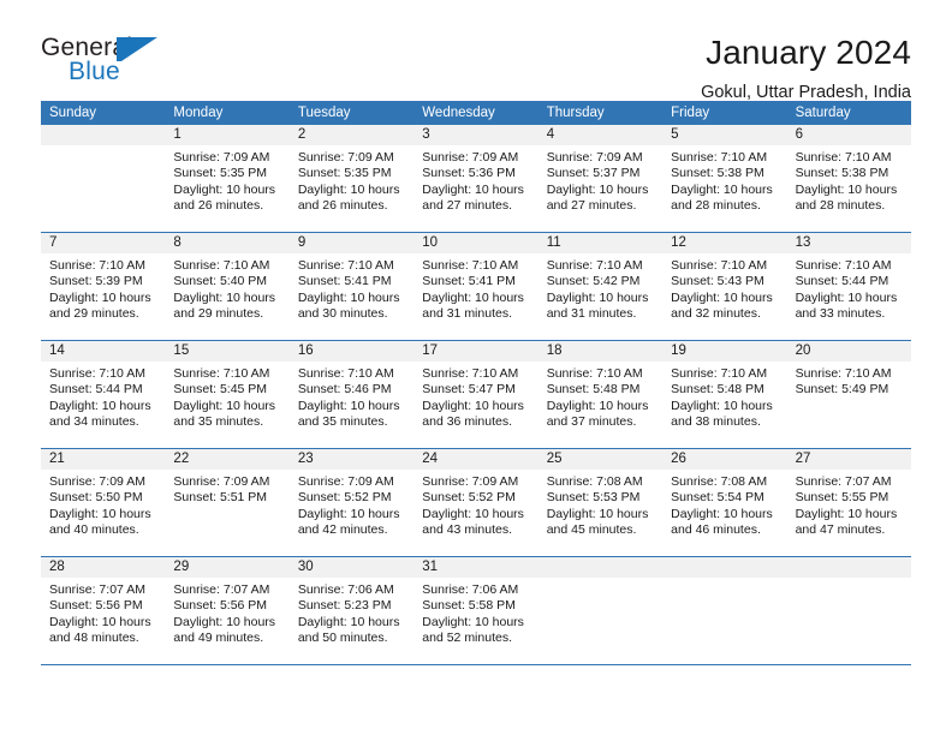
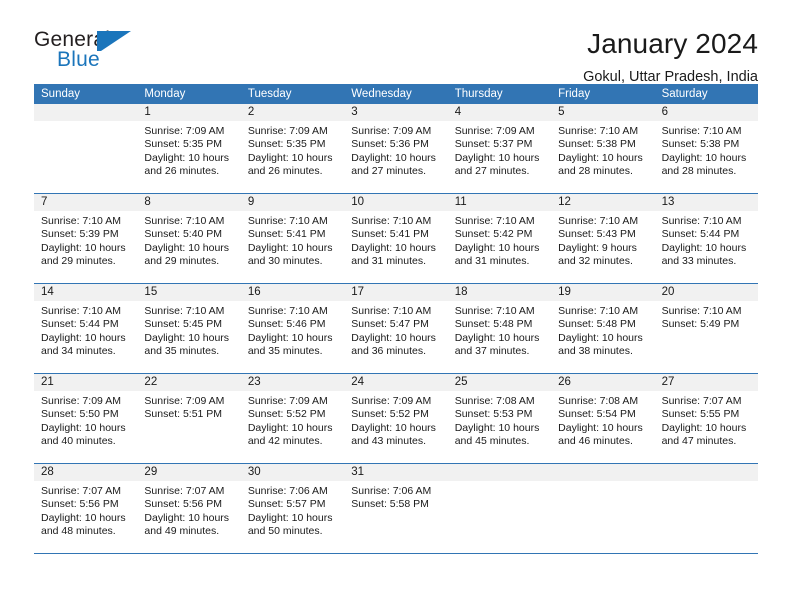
  Generl
  Blue
  January 2024
  Gokul, Uttar Pradesh, India
  Sunday
  Monday
  Tuesday
  Wednesday
  Thursday
  Friday
  Saturday
  1
  Sunrise: 7:09 AM
  Sunset: 5:35 PM
  Daylight: 10 hours and 26 minutes.
  2
  Sunrise: 7:09 AM
  Sunset: 5:35 PM
  Daylight: 10 hours and 26 minutes.
  3
  Sunrise: 7:09 AM
  Sunset: 5:36 PM
  Daylight: 10 hours and 27 minutes.
  4
  Sunrise: 7:09 AM
  Sunset: 5:37 PM
  Daylight: 10 hours and 27 minutes.
  5
  Sunrise: 7:10 AM
  Sunset: 5:38 PM
  Daylight: 10 hours and 28 minutes.
  6
  Sunrise: 7:10 AM
  Sunset: 5:38 PM
  Daylight: 10 hours and 28 minutes.
  7
  Sunrise: 7:10 AM
  Sunset: 5:39 PM
  Daylight: 10 hours and 29 minutes.
  8
  Sunrise: 7:10 AM
  Sunset: 5:40 PM
  Daylight: 10 hours and 29 minutes.
  9
  Sunrise: 7:10 AM
  Sunset: 5:41 PM
  Daylight: 10 hours and 30 minutes.
  10
  Sunrise: 7:10 AM
  Sunset: 5:41 PM
  Daylight: 10 hours and 31 minutes.
  11
  Sunrise: 7:10 AM
  Sunset: 5:42 PM
  Daylight: 10 hours and 31 minutes.
  12
  Sunrise: 7:10 AM
  Sunset: 5:43 PM
- Daylight: 10 hours and 32 minutes.
+ Daylight: 9 hours and 32 minutes.
  13
  Sunrise: 7:10 AM
  Sunset: 5:44 PM
  Daylight: 10 hours and 33 minutes.
  14
  Sunrise: 7:10 AM
  Sunset: 5:44 PM
  Daylight: 10 hours and 34 minutes.
  15
  Sunrise: 7:10 AM
  Sunset: 5:45 PM
  Daylight: 10 hours and 35 minutes.
  16
  Sunrise: 7:10 AM
  Sunset: 5:46 PM
  Daylight: 10 hours and 35 minutes.
  17
  Sunrise: 7:10 AM
  Sunset: 5:47 PM
  Daylight: 10 hours and 36 minutes.
  18
  Sunrise: 7:10 AM
  Sunset: 5:48 PM
  Daylight: 10 hours and 37 minutes.
  19
  Sunrise: 7:10 AM
  Sunset: 5:48 PM
  Daylight: 10 hours and 38 minutes.
  20
  Sunrise: 7:10 AM
  Sunset: 5:49 PM
  21
  Sunrise: 7:09 AM
  Sunset: 5:50 PM
  Daylight: 10 hours and 40 minutes.
  22
  Sunrise: 7:09 AM
  Sunset: 5:51 PM
  23
  Sunrise: 7:09 AM
  Sunset: 5:52 PM
  Daylight: 10 hours and 42 minutes.
  24
  Sunrise: 7:09 AM
  Sunset: 5:52 PM
  Daylight: 10 hours and 43 minutes.
  25
  Sunrise: 7:08 AM
  Sunset: 5:53 PM
  Daylight: 10 hours and 45 minutes.
  26
  Sunrise: 7:08 AM
  Sunset: 5:54 PM
  Daylight: 10 hours and 46 minutes.
  27
  Sunrise: 7:07 AM
  Sunset: 5:55 PM
  Daylight: 10 hours and 47 minutes.
  28
  Sunrise: 7:07 AM
  Sunset: 5:56 PM
  Daylight: 10 hours and 48 minutes.
  29
  Sunrise: 7:07 AM
  Sunset: 5:56 PM
  Daylight: 10 hours and 49 minutes.
  30
  Sunrise: 7:06 AM
- Sunset: 5:23 PM
+ Sunset: 5:57 PM
  Daylight: 10 hours and 50 minutes.
  31
  Sunrise: 7:06 AM
  Sunset: 5:58 PM
- Daylight: 10 hours and 52 minutes.
